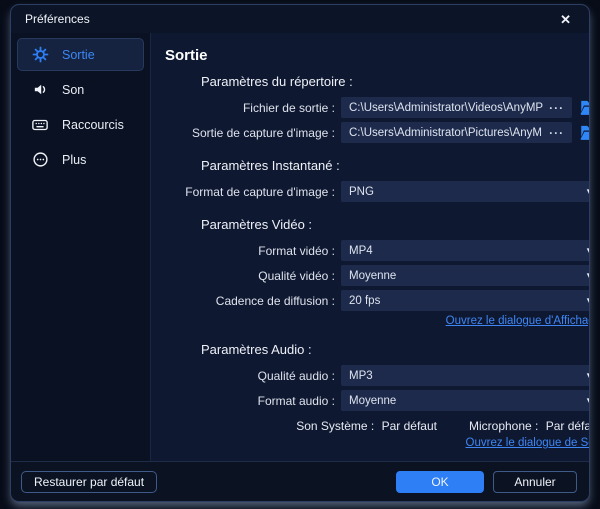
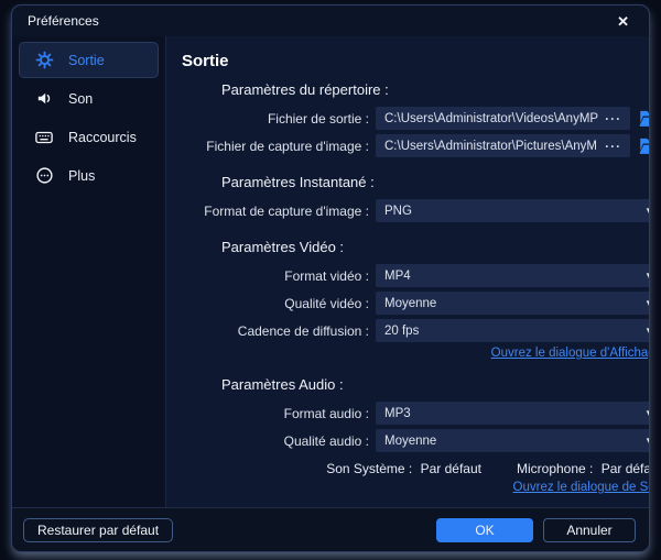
  Préférences
  ✕
  Sortie
  Son
  Raccourcis
  Plus
  Sortie
  Paramètres du répertoire :
  Fichier de sortie :
  C:\Users\Administrator\Videos\AnyMP
  ···
- Sortie de capture d'image :
+ Fichier de capture d'image :
  C:\Users\Administrator\Pictures\AnyM
  ···
  Paramètres Instantané :
  Format de capture d'image :
  PNG
  Paramètres Vidéo :
  Format vidéo :
  MP4
  Qualité vidéo :
  Moyenne
  Cadence de diffusion :
  20 fps
  Ouvrez le dialogue d'Afficha
  Paramètres Audio :
- Qualité audio :
+ Format audio :
  MP3
- Format audio :
+ Qualité audio :
  Moyenne
  Son Système : Par défaut
  Microphone : Par défa
  Ouvrez le dialogue de S
  Restaurer par défaut
  OK
  Annuler
